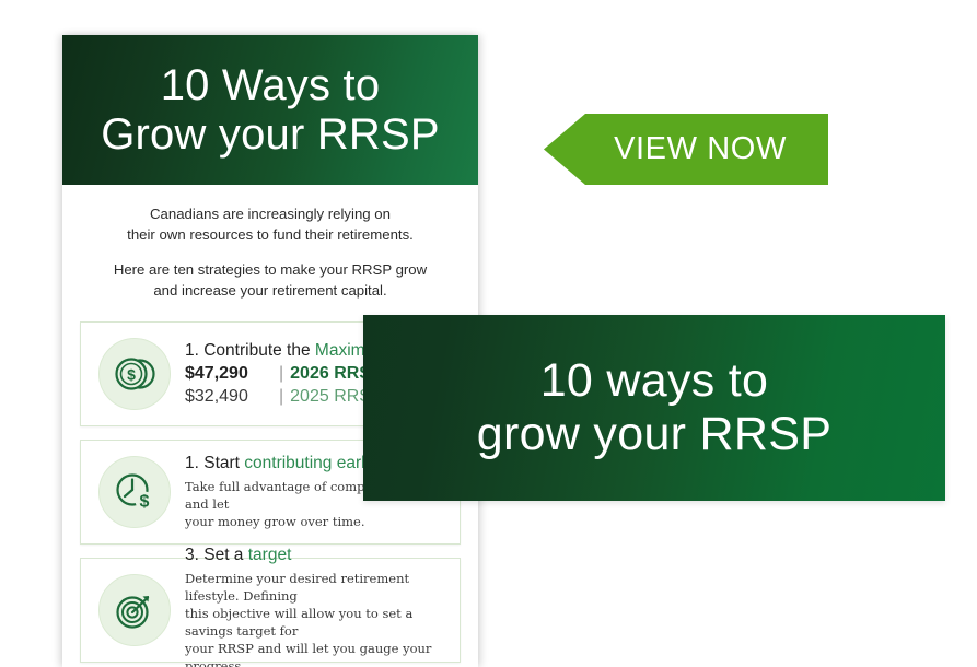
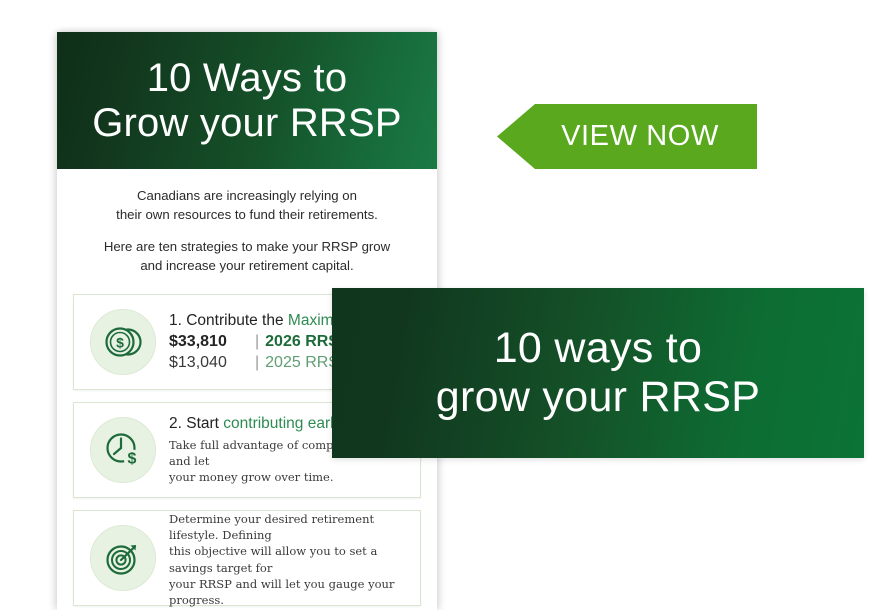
  10 Ways to
  Grow your RRSP
  Canadians are increasingly relying on
  their own resources to fund their retirements.
  Here are ten strategies to make your RRSP grow
  and increase your retirement capital.
  $
  1. Contribute the Maxim
- $47,290
+ $33,810
  |
  2026 RR
- $32,490
+ $13,040
  |
  2025 RR
  $
- 1. Start contributing ear
+ 2. Start contributing ear
  Take full advantage of comp and let
  your money grow over time.
- 3. Set a target
  Determine your desired retirement lifestyle. Defining
  this objective will allow you to set a savings target for
  your RRSP and will let you gauge your progress.
  VIEW NOW
  10 ways to
  grow your RRSP
